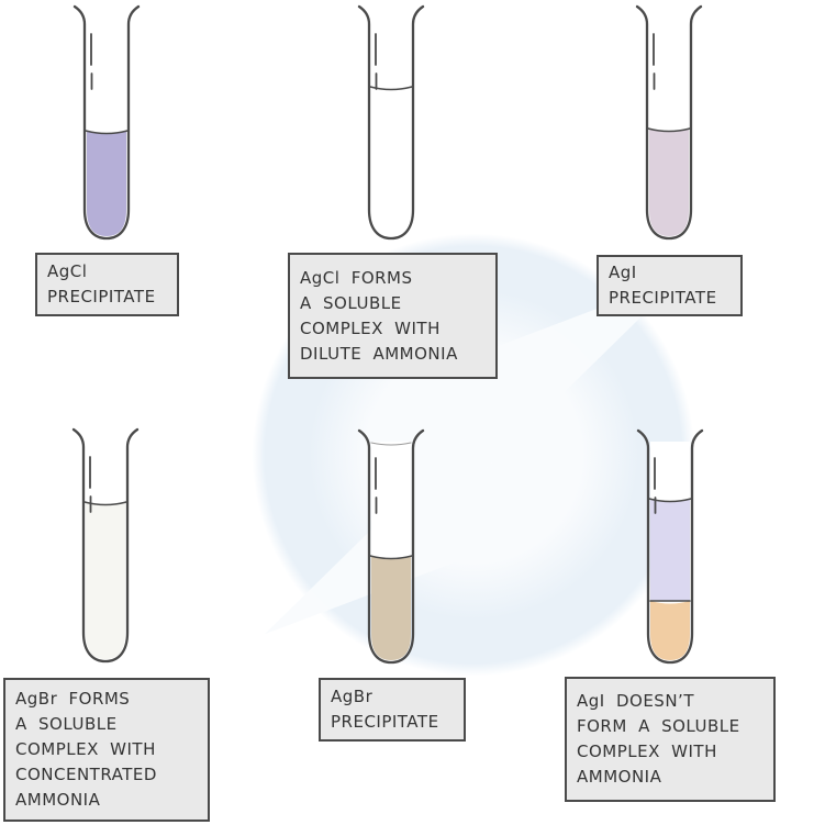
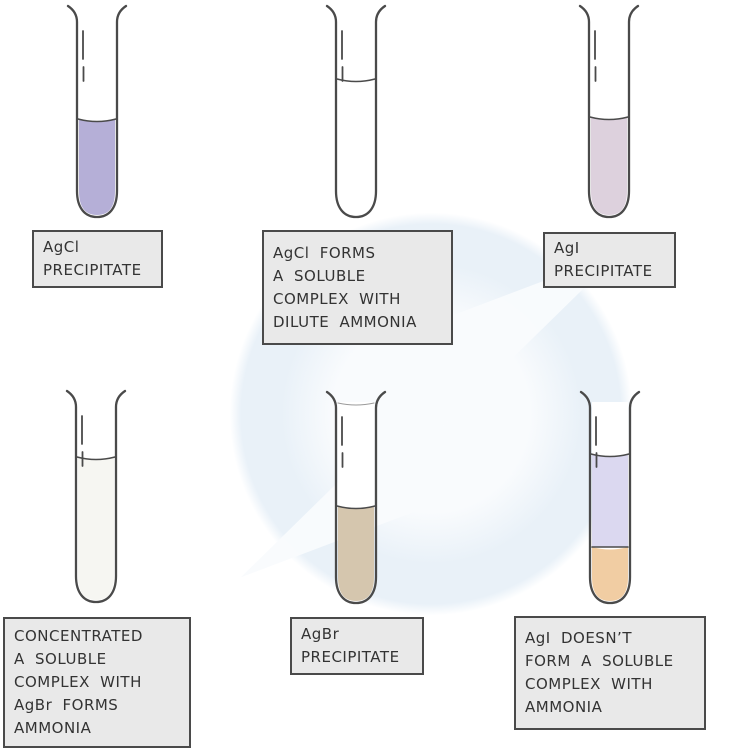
  AgCl
  PRECIPITATE
  AgCl FORMS
  A SOLUBLE
  COMPLEX WITH
  DILUTE AMMONIA
  AgI
  PRECIPITATE
- AgBr FORMS
+ CONCENTRATED
  A SOLUBLE
  COMPLEX WITH
- CONCENTRATED
+ AgBr FORMS
  AMMONIA
  AgBr
  PRECIPITATE
  AgI DOESN’T
  FORM A SOLUBLE
  COMPLEX WITH
  AMMONIA
